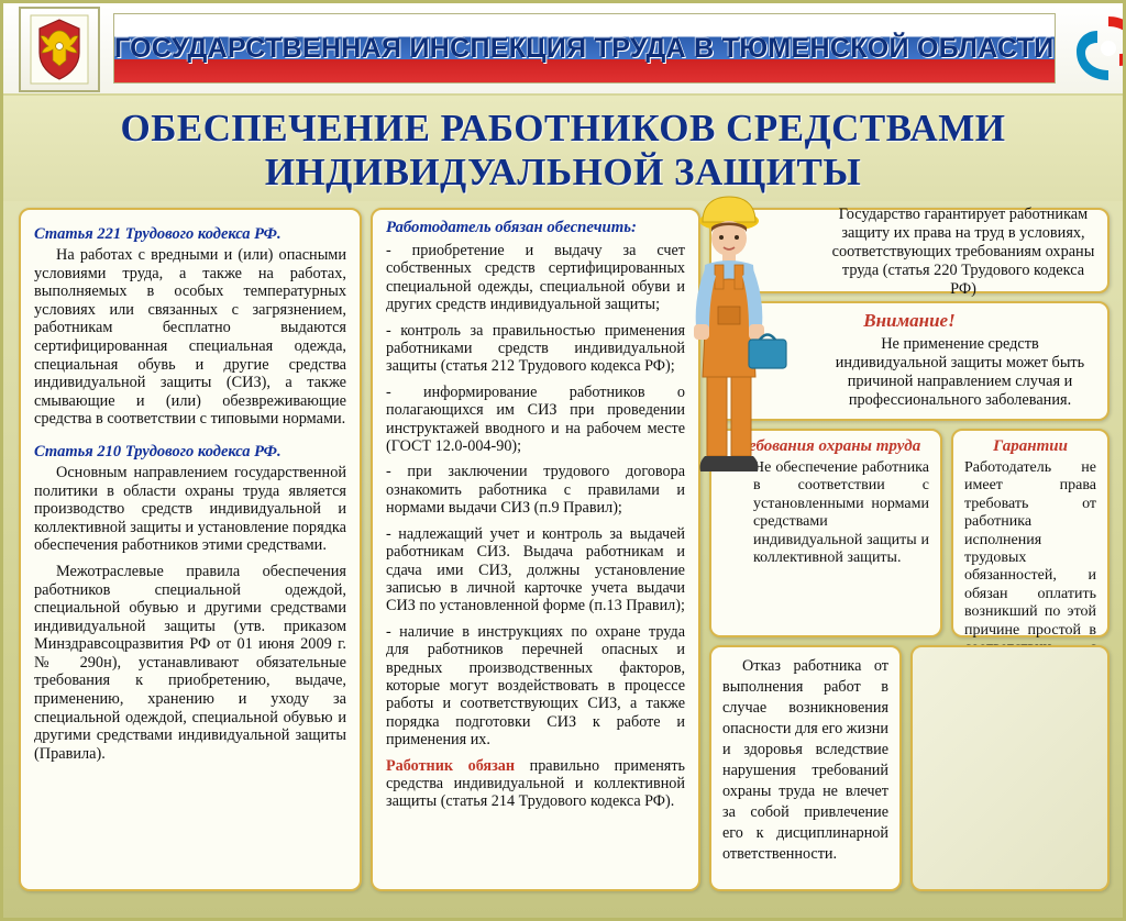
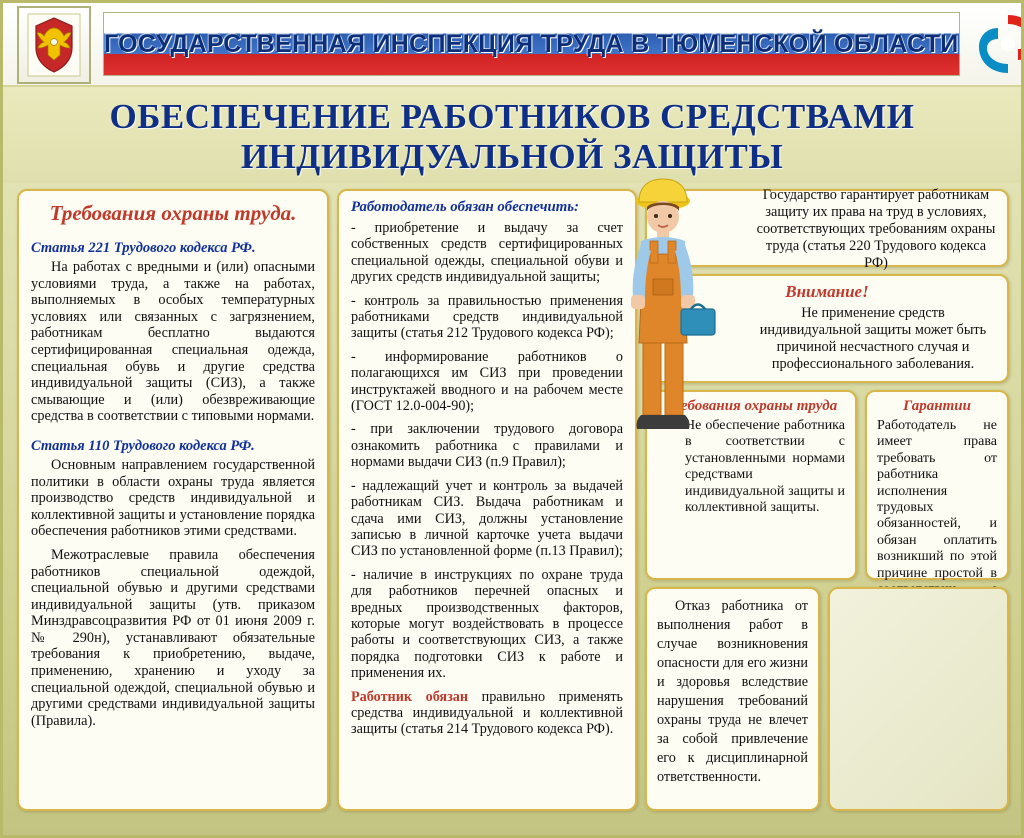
  ГОСУДАРСТВЕННАЯ ИНСПЕКЦИЯ ТРУДА В ТЮМЕНСКОЙ ОБЛАСТИ
  ОБЕСПЕЧЕНИЕ РАБОТНИКОВ СРЕДСТВАМИ
  ИНДИВИДУАЛЬНОЙ ЗАЩИТЫ
+ Требования охраны труда.
  Статья 221 Трудового кодекса РФ.
  На работах с вредными и (или) опасными условиями труда, а также на работах, выполняемых в особых температурных условиях или связанных с загрязнением, работникам бесплатно выдаются сертифицированная специальная одежда, специальная обувь и другие средства индивидуальной защиты (СИЗ), а также смывающие и (или) обезвреживающие средства в соответствии с типовыми нормами.
- Статья 210 Трудового кодекса РФ.
+ Статья 110 Трудового кодекса РФ.
  Основным направлением государственной политики в области охраны труда является производство средств индивидуальной и коллективной защиты и установление порядка обеспечения работников этими средствами.
  Межотраслевые правила обеспечения работников специальной одеждой, специальной обувью и другими средствами индивидуальной защиты (утв. приказом Минздравсоцразвития РФ от 01 июня 2009 г. № 290н), устанавливают обязательные требования к приобретению, выдаче, применению, хранению и уходу за специальной одеждой, специальной обувью и другими средствами индивидуальной защиты (Правила).
  Работодатель обязан обеспечить:
  - приобретение и выдачу за счет собственных средств сертифицированных специальной одежды, специальной обуви и других средств индивидуальной защиты;
  - контроль за правильностью применения работниками средств индивидуальной защиты (статья 212 Трудового кодекса РФ);
  - информирование работников о полагающихся им СИЗ при проведении инструктажей вводного и на рабочем месте (ГОСТ 12.0-004-90);
  - при заключении трудового договора ознакомить работника с правилами и нормами выдачи СИЗ (п.9 Правил);
  - надлежащий учет и контроль за выдачей работникам СИЗ. Выдача работникам и сдача ими СИЗ, должны установление записью в личной карточке учета выдачи СИЗ по установленной форме (п.13 Правил);
  - наличие в инструкциях по охране труда для работников перечней опасных и вредных производственных факторов, которые могут воздействовать в процессе работы и соответствующих СИЗ, а также порядка подготовки СИЗ к работе и применения их.
  Работник обязан правильно применять средства индивидуальной и коллективной защиты (статья 214 Трудового кодекса РФ).
  Государство гарантирует работникам защиту их права на труд в условиях, соответствующих требованиям охраны труда (статья 220 Трудового кодекса РФ)
  Внимание!
- Не применение средств индивидуальной защиты может быть причиной направлением случая и профессионального заболевания.
+ Не применение средств индивидуальной защиты может быть причиной несчастного случая и профессионального заболевания.
  ебования охраны труда
  Не обеспечение работника в соответствии с установленными нормами средствами индивидуальной защиты и коллективной защиты.
  Гарантии
  Работодатель не имеет права требовать от работника исполнения трудовых обязанностей, и обязан оплатить возникший по этой причине простой в
  Отказ работника от выполнения работ в случае возникновения опасности для его жизни и здоровья вследствие нарушения требований охраны труда не влечет за собой привлечение его к дисциплинарной ответственности.
